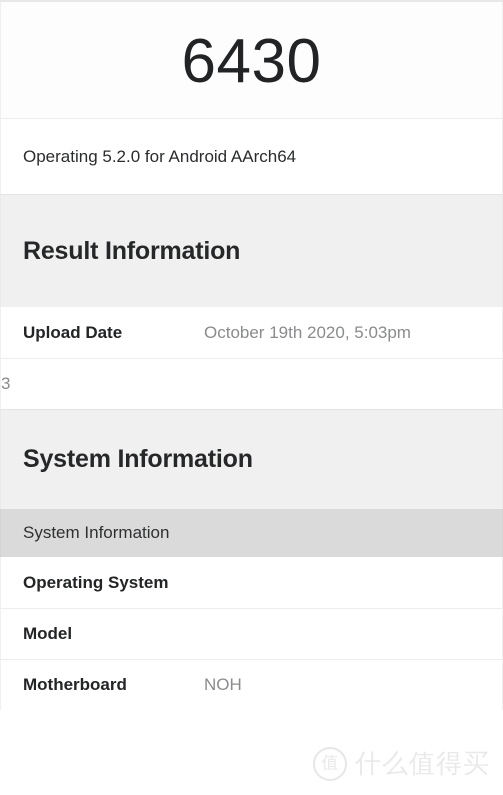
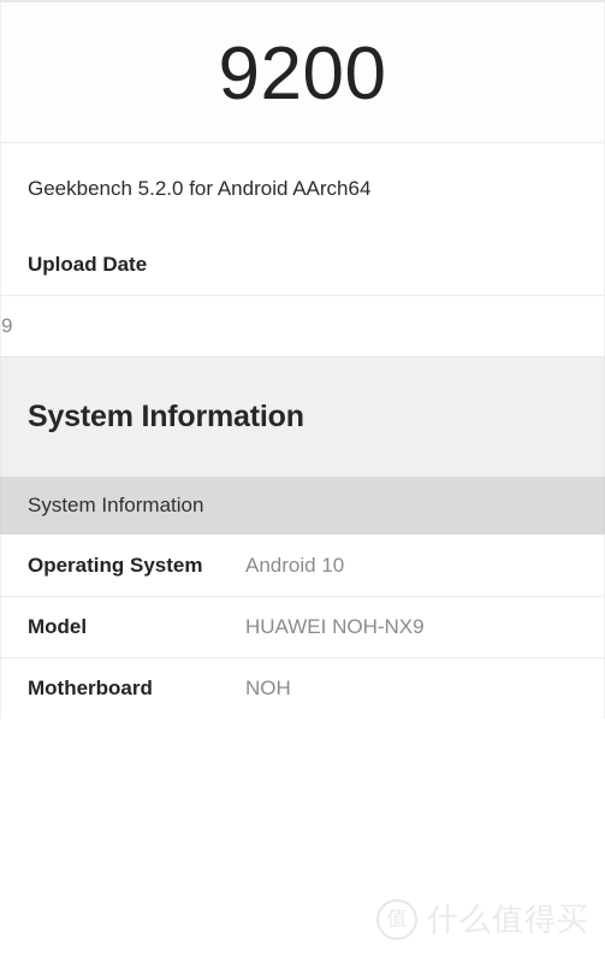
- 6430
+ 9200
- Operating 5.2.0 for Android AArch64
+ Geekbench 5.2.0 for Android AArch64
- Result Information
  Upload Date
- October 19th 2020, 5:03pm
- 3
+ 9
  System Information
  System Information
  Operating System
+ Android 10
  Model
+ HUAWEI NOH-NX9
  Motherboard
  NOH
  值
